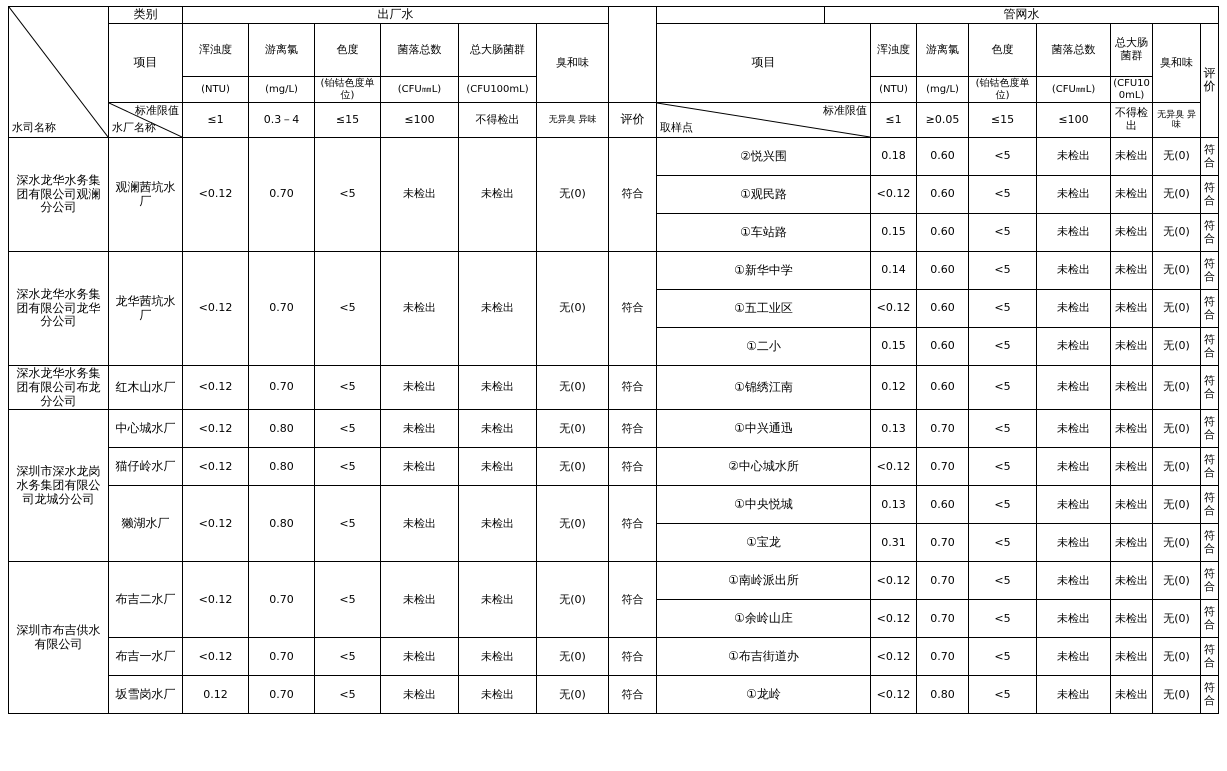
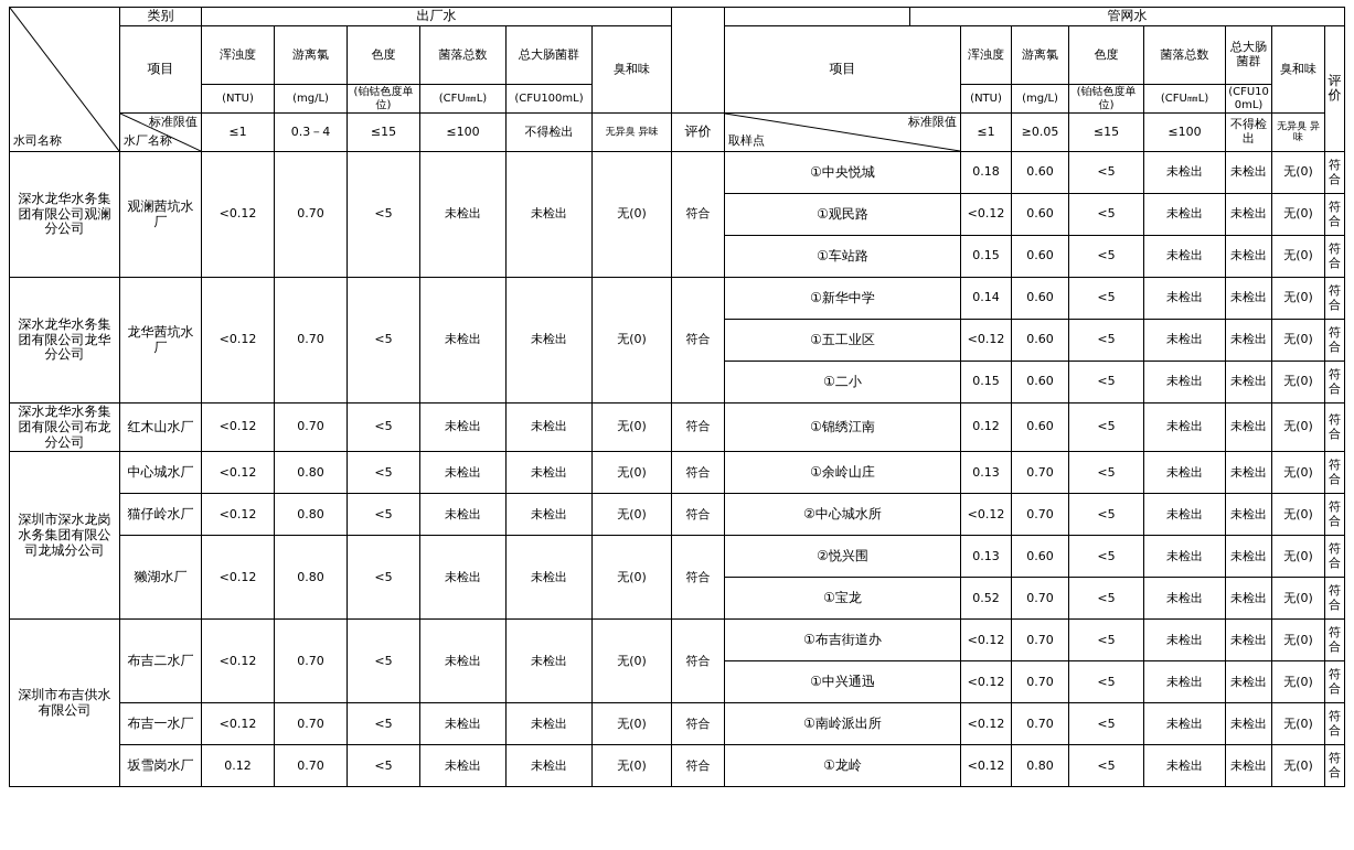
  水司名称	类别	出厂水			管网水
  项目	浑浊度	游离氯	色度	菌落总数	总大肠菌群	臭和味	项目	浑浊度	游离氯	色度	菌落总数	总大肠菌群	臭和味	评价
  (NTU)	(mg/L)	(铂钴色度单位)	(CFU㎜L)	(CFU100mL)	(NTU)	(mg/L)	(铂钴色度单位)	(CFU㎜L)	(CFU100mL)
  标准限值 水厂名称	≤1	0.3－4	≤15	≤100	不得检出	无异臭 异味	评价	标准限值 取样点	≤1	≥0.05	≤15	≤100	不得检出	无异臭 异味
- 深水龙华水务集团有限公司观澜分公司	观澜茜坑水厂	<0.12	0.70	<5	未检出	未检出	无(0)	符合	②悦兴围	0.18	0.60	<5	未检出	未检出	无(0)	符合
+ 深水龙华水务集团有限公司观澜分公司	观澜茜坑水厂	<0.12	0.70	<5	未检出	未检出	无(0)	符合	①中央悦城	0.18	0.60	<5	未检出	未检出	无(0)	符合
  ①观民路	<0.12	0.60	<5	未检出	未检出	无(0)	符合
  ①车站路	0.15	0.60	<5	未检出	未检出	无(0)	符合
  深水龙华水务集团有限公司龙华分公司	龙华茜坑水厂	<0.12	0.70	<5	未检出	未检出	无(0)	符合	①新华中学	0.14	0.60	<5	未检出	未检出	无(0)	符合
  ①五工业区	<0.12	0.60	<5	未检出	未检出	无(0)	符合
  ①二小	0.15	0.60	<5	未检出	未检出	无(0)	符合
  深水龙华水务集团有限公司布龙分公司	红木山水厂	<0.12	0.70	<5	未检出	未检出	无(0)	符合	①锦绣江南	0.12	0.60	<5	未检出	未检出	无(0)	符合
- 深圳市深水龙岗水务集团有限公司龙城分公司	中心城水厂	<0.12	0.80	<5	未检出	未检出	无(0)	符合	①中兴通迅	0.13	0.70	<5	未检出	未检出	无(0)	符合
+ 深圳市深水龙岗水务集团有限公司龙城分公司	中心城水厂	<0.12	0.80	<5	未检出	未检出	无(0)	符合	①余岭山庄	0.13	0.70	<5	未检出	未检出	无(0)	符合
  猫仔岭水厂	<0.12	0.80	<5	未检出	未检出	无(0)	符合	②中心城水所	<0.12	0.70	<5	未检出	未检出	无(0)	符合
- 獭湖水厂	<0.12	0.80	<5	未检出	未检出	无(0)	符合	①中央悦城	0.13	0.60	<5	未检出	未检出	无(0)	符合
+ 獭湖水厂	<0.12	0.80	<5	未检出	未检出	无(0)	符合	②悦兴围	0.13	0.60	<5	未检出	未检出	无(0)	符合
- ①宝龙	0.31	0.70	<5	未检出	未检出	无(0)	符合
+ ①宝龙	0.52	0.70	<5	未检出	未检出	无(0)	符合
- 深圳市布吉供水有限公司	布吉二水厂	<0.12	0.70	<5	未检出	未检出	无(0)	符合	①南岭派出所	<0.12	0.70	<5	未检出	未检出	无(0)	符合
+ 深圳市布吉供水有限公司	布吉二水厂	<0.12	0.70	<5	未检出	未检出	无(0)	符合	①布吉街道办	<0.12	0.70	<5	未检出	未检出	无(0)	符合
- ①余岭山庄	<0.12	0.70	<5	未检出	未检出	无(0)	符合
+ ①中兴通迅	<0.12	0.70	<5	未检出	未检出	无(0)	符合
- 布吉一水厂	<0.12	0.70	<5	未检出	未检出	无(0)	符合	①布吉街道办	<0.12	0.70	<5	未检出	未检出	无(0)	符合
+ 布吉一水厂	<0.12	0.70	<5	未检出	未检出	无(0)	符合	①南岭派出所	<0.12	0.70	<5	未检出	未检出	无(0)	符合
  坂雪岗水厂	0.12	0.70	<5	未检出	未检出	无(0)	符合	①龙岭	<0.12	0.80	<5	未检出	未检出	无(0)	符合
